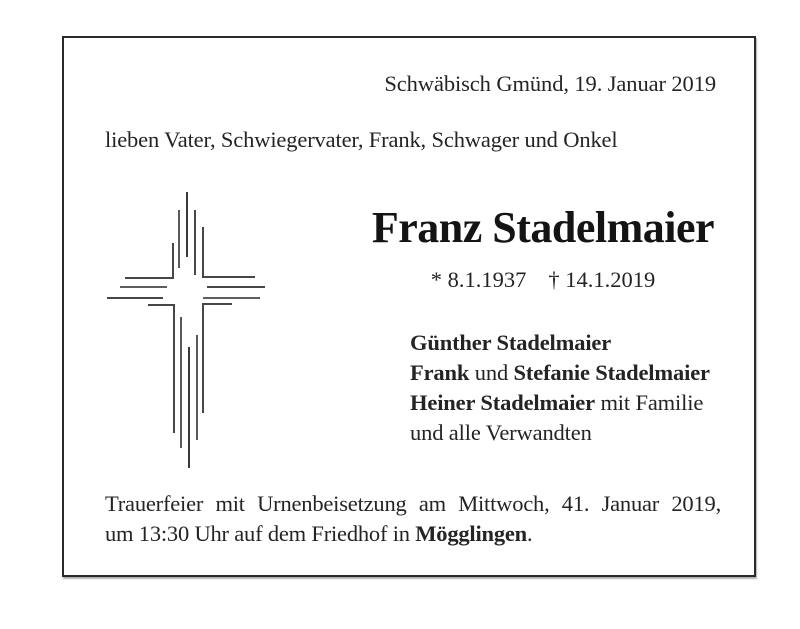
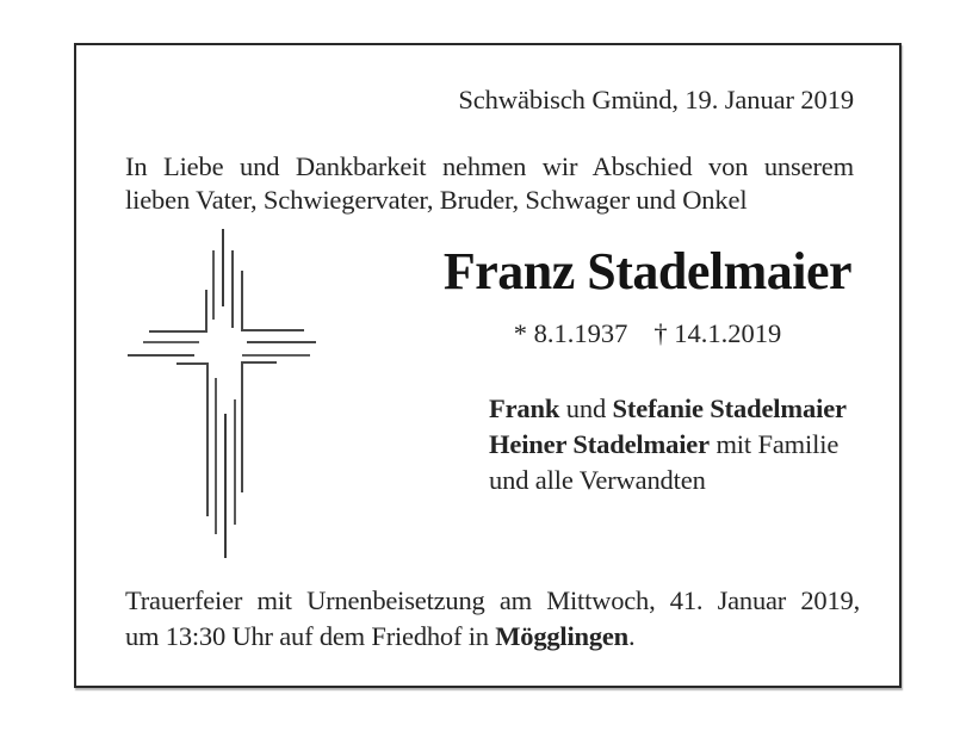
  Schwäbisch Gmünd, 19. Januar 2019
+ In Liebe und Dankbarkeit nehmen wir Abschied von unserem
- lieben Vater, Schwiegervater, Frank, Schwager und Onkel
+ lieben Vater, Schwiegervater, Bruder, Schwager und Onkel
  Franz Stadelmaier
  * 8.1.1937 † 14.1.2019
- Günther Stadelmaier
  Frank und Stefanie Stadelmaier
  Heiner Stadelmaier mit Familie
  und alle Verwandten
  Trauerfeier mit Urnenbeisetzung am Mittwoch, 41. Januar 2019,
  um 13:30 Uhr auf dem Friedhof in Mögglingen.
